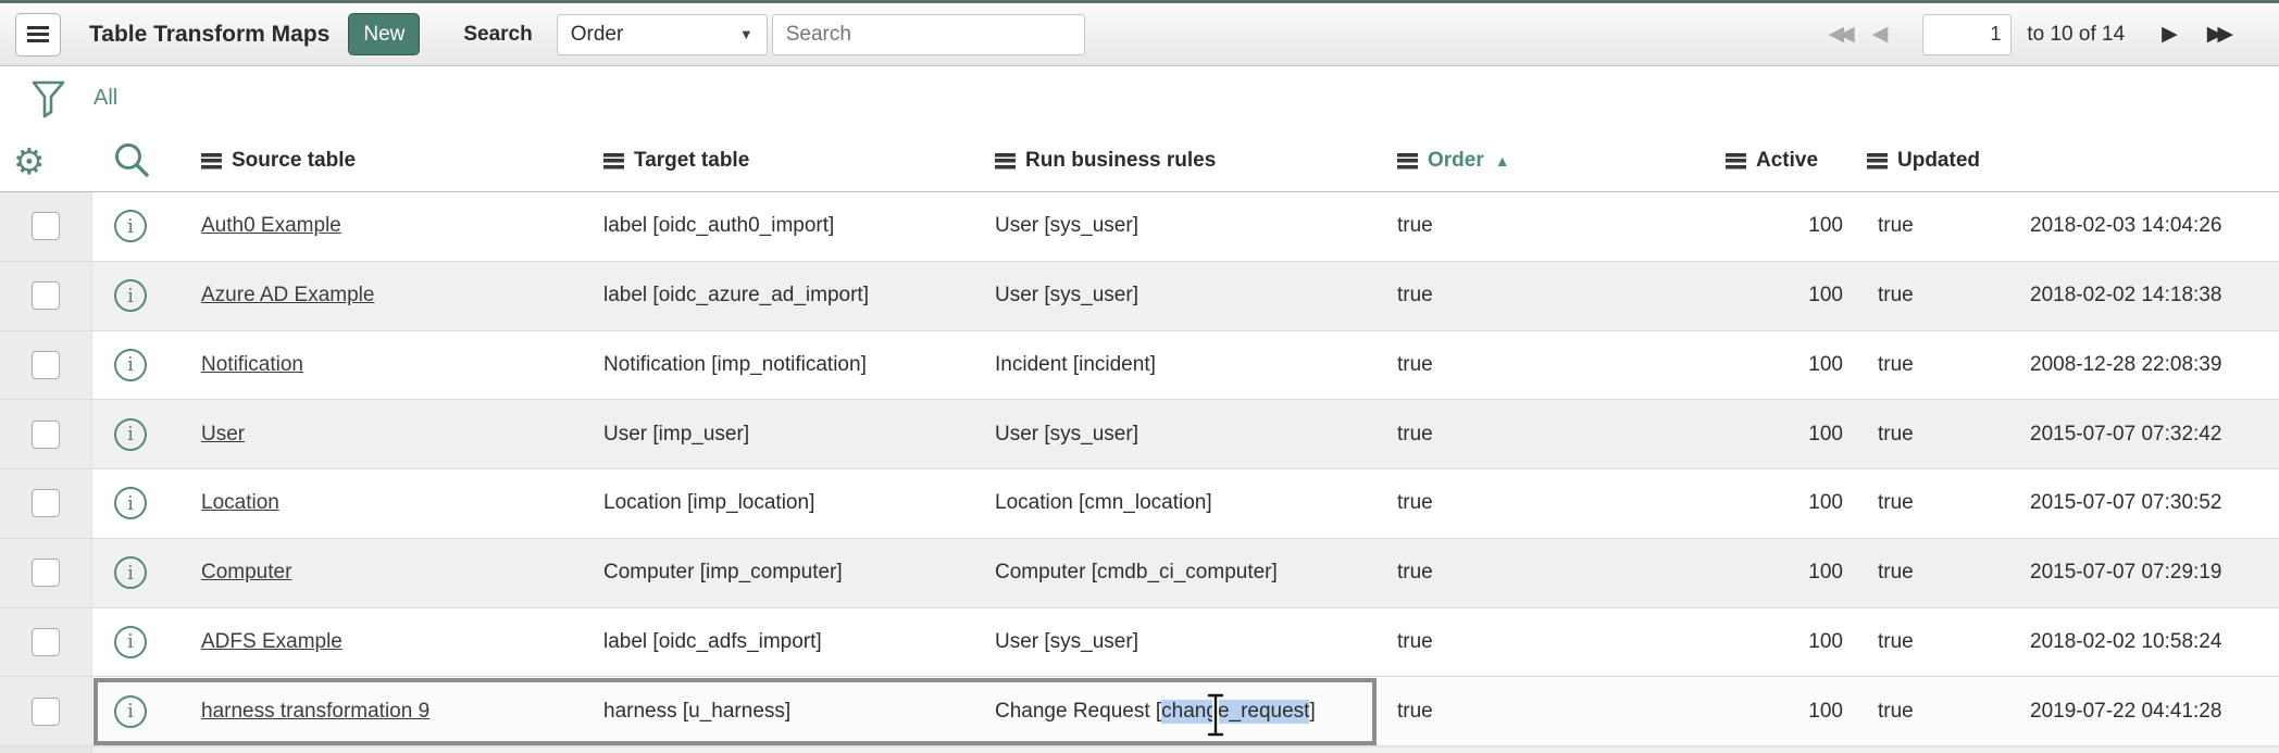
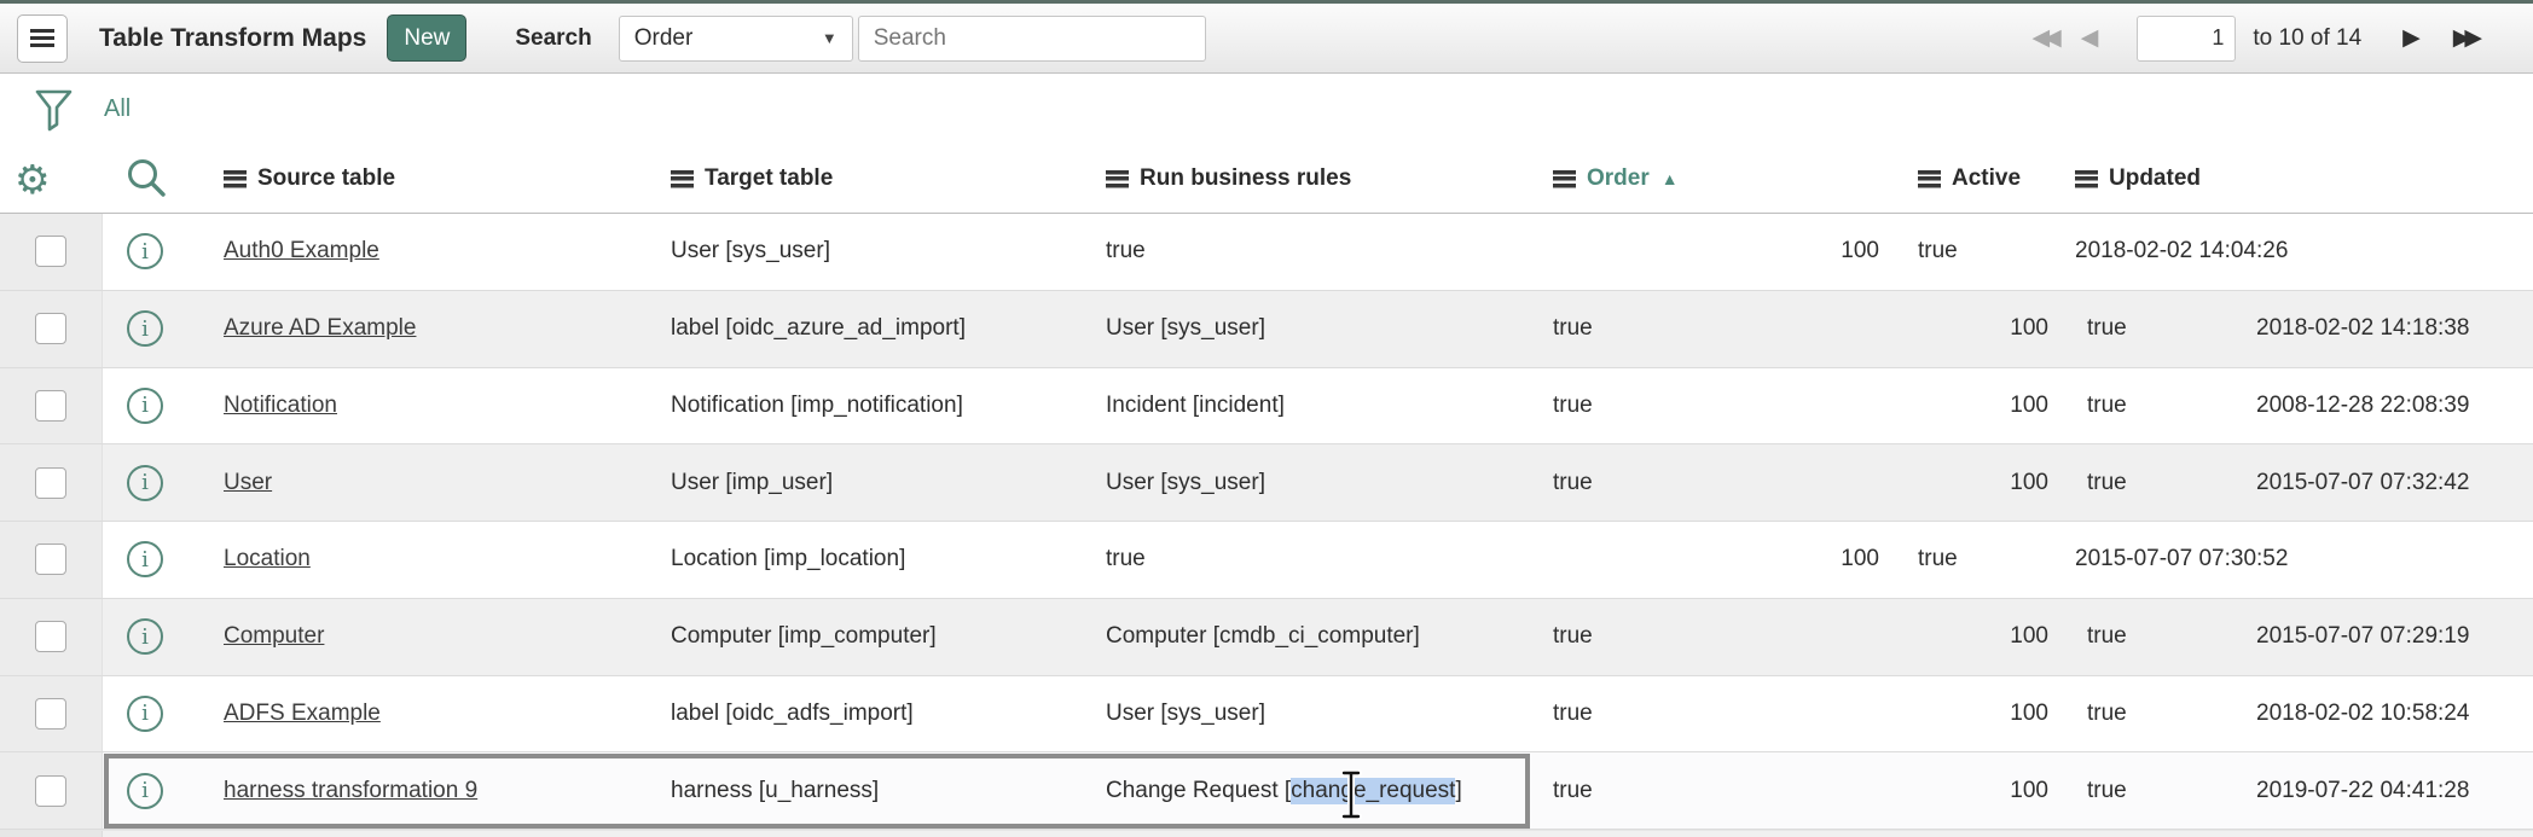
  Table Transform Maps
  New
  Search
  Order
  ▼
  Search
  ◀◀
  ◀
  1
  to 10 of 14
  ▶
  ▶▶
  All
  ⚙
  Source table
  Target table
  Run business rules
  Order
  ▲
  Active
  Updated
  i
  Auth0 Example
- label [oidc_auth0_import]
  User [sys_user]
  true
  100
  true
- 2018-02-03 14:04:26
+ 2018-02-02 14:04:26
  i
  Azure AD Example
  label [oidc_azure_ad_import]
  User [sys_user]
  true
  100
  true
  2018-02-02 14:18:38
  i
  Notification
  Notification [imp_notification]
  Incident [incident]
  true
  100
  true
  2008-12-28 22:08:39
  i
  User
  User [imp_user]
  User [sys_user]
  true
  100
  true
  2015-07-07 07:32:42
  i
  Location
  Location [imp_location]
- Location [cmn_location]
  true
  100
  true
  2015-07-07 07:30:52
  i
  Computer
  Computer [imp_computer]
  Computer [cmdb_ci_computer]
  true
  100
  true
  2015-07-07 07:29:19
  i
  ADFS Example
  label [oidc_adfs_import]
  User [sys_user]
  true
  100
  true
  2018-02-02 10:58:24
  i
  harness transformation 9
  harness [u_harness]
  Change Request [
  change_request
  ]
  true
  100
  true
  2019-07-22 04:41:28
